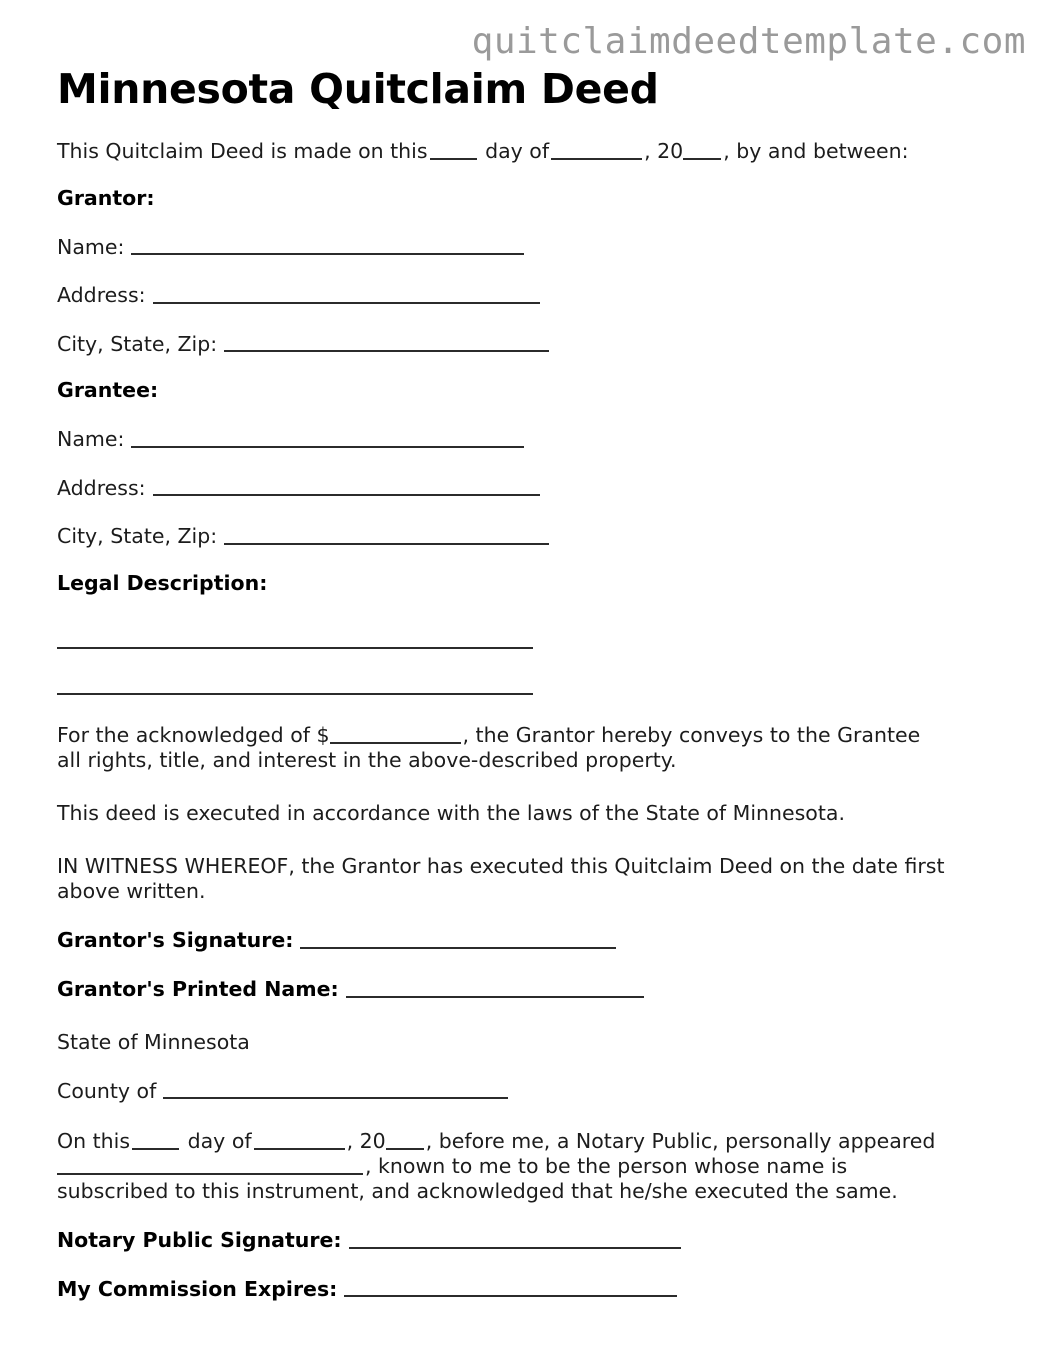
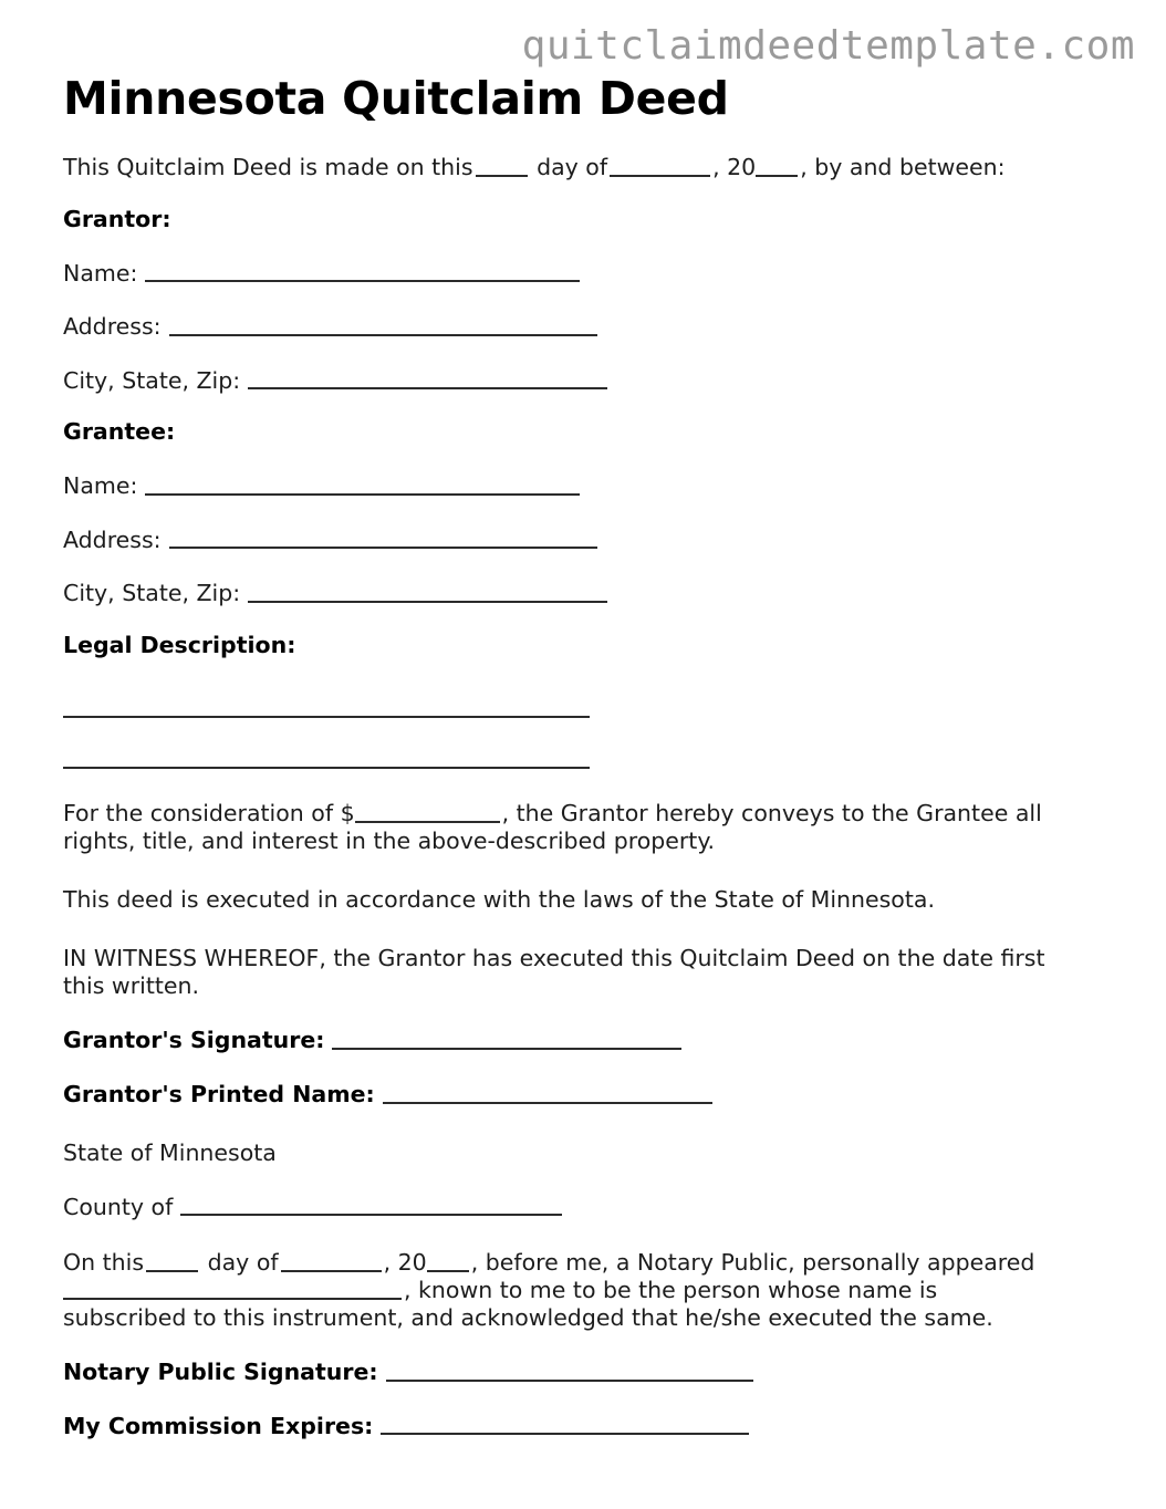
  quitclaimdeedtemplate.com
  Minnesota Quitclaim Deed
  This Quitclaim Deed is made on this day of , 20 , by and between:
  Grantor:
  Name:
  Address:
  City, State, Zip:
  Grantee:
  Name:
  Address:
  City, State, Zip:
  Legal Description:
- For the acknowledged of $ , the Grantor hereby conveys to the Grantee all rights, title, and interest in the above-described property.
+ For the consideration of $ , the Grantor hereby conveys to the Grantee all rights, title, and interest in the above-described property.
  This deed is executed in accordance with the laws of the State of Minnesota.
- IN WITNESS WHEREOF, the Grantor has executed this Quitclaim Deed on the date first above written.
+ IN WITNESS WHEREOF, the Grantor has executed this Quitclaim Deed on the date first this written.
  Grantor's Signature:
  Grantor's Printed Name:
  State of Minnesota
  County of
  On this day of , 20 , before me, a Notary Public, personally appeared , known to me to be the person whose name is subscribed to this instrument, and acknowledged that he/she executed the same.
  Notary Public Signature:
  My Commission Expires:
